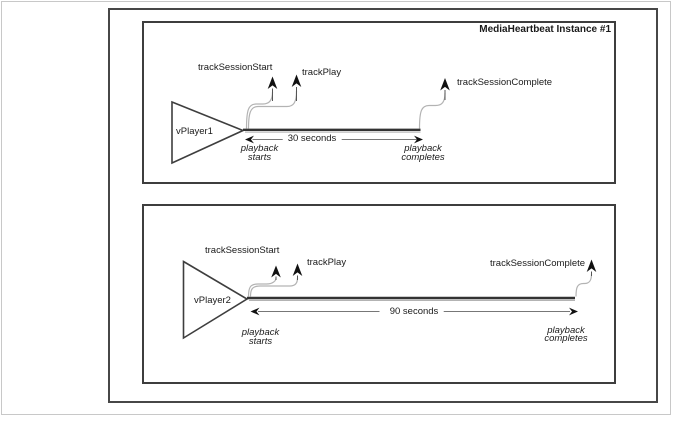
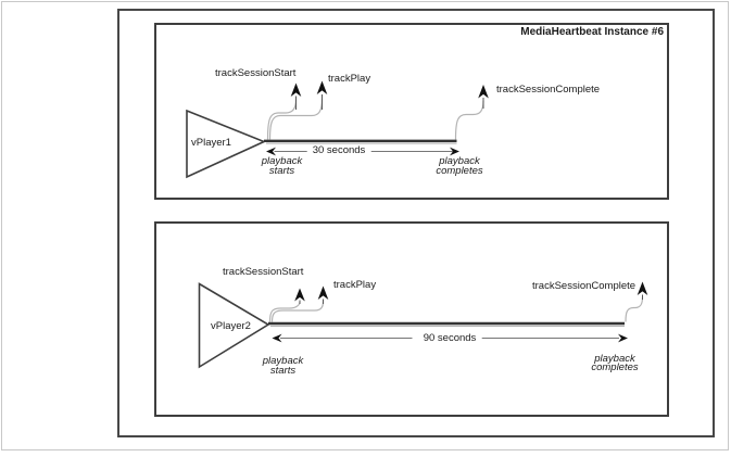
- MediaHeartbeat Instance #1
+ MediaHeartbeat Instance #6
  trackSessionStart
  trackPlay
  trackSessionComplete
  vPlayer1
  30 seconds
  playback
  starts
  playback
  completes
  trackSessionStart
  trackPlay
  trackSessionComplete
  vPlayer2
  90 seconds
  playback
  starts
  playback
  completes
